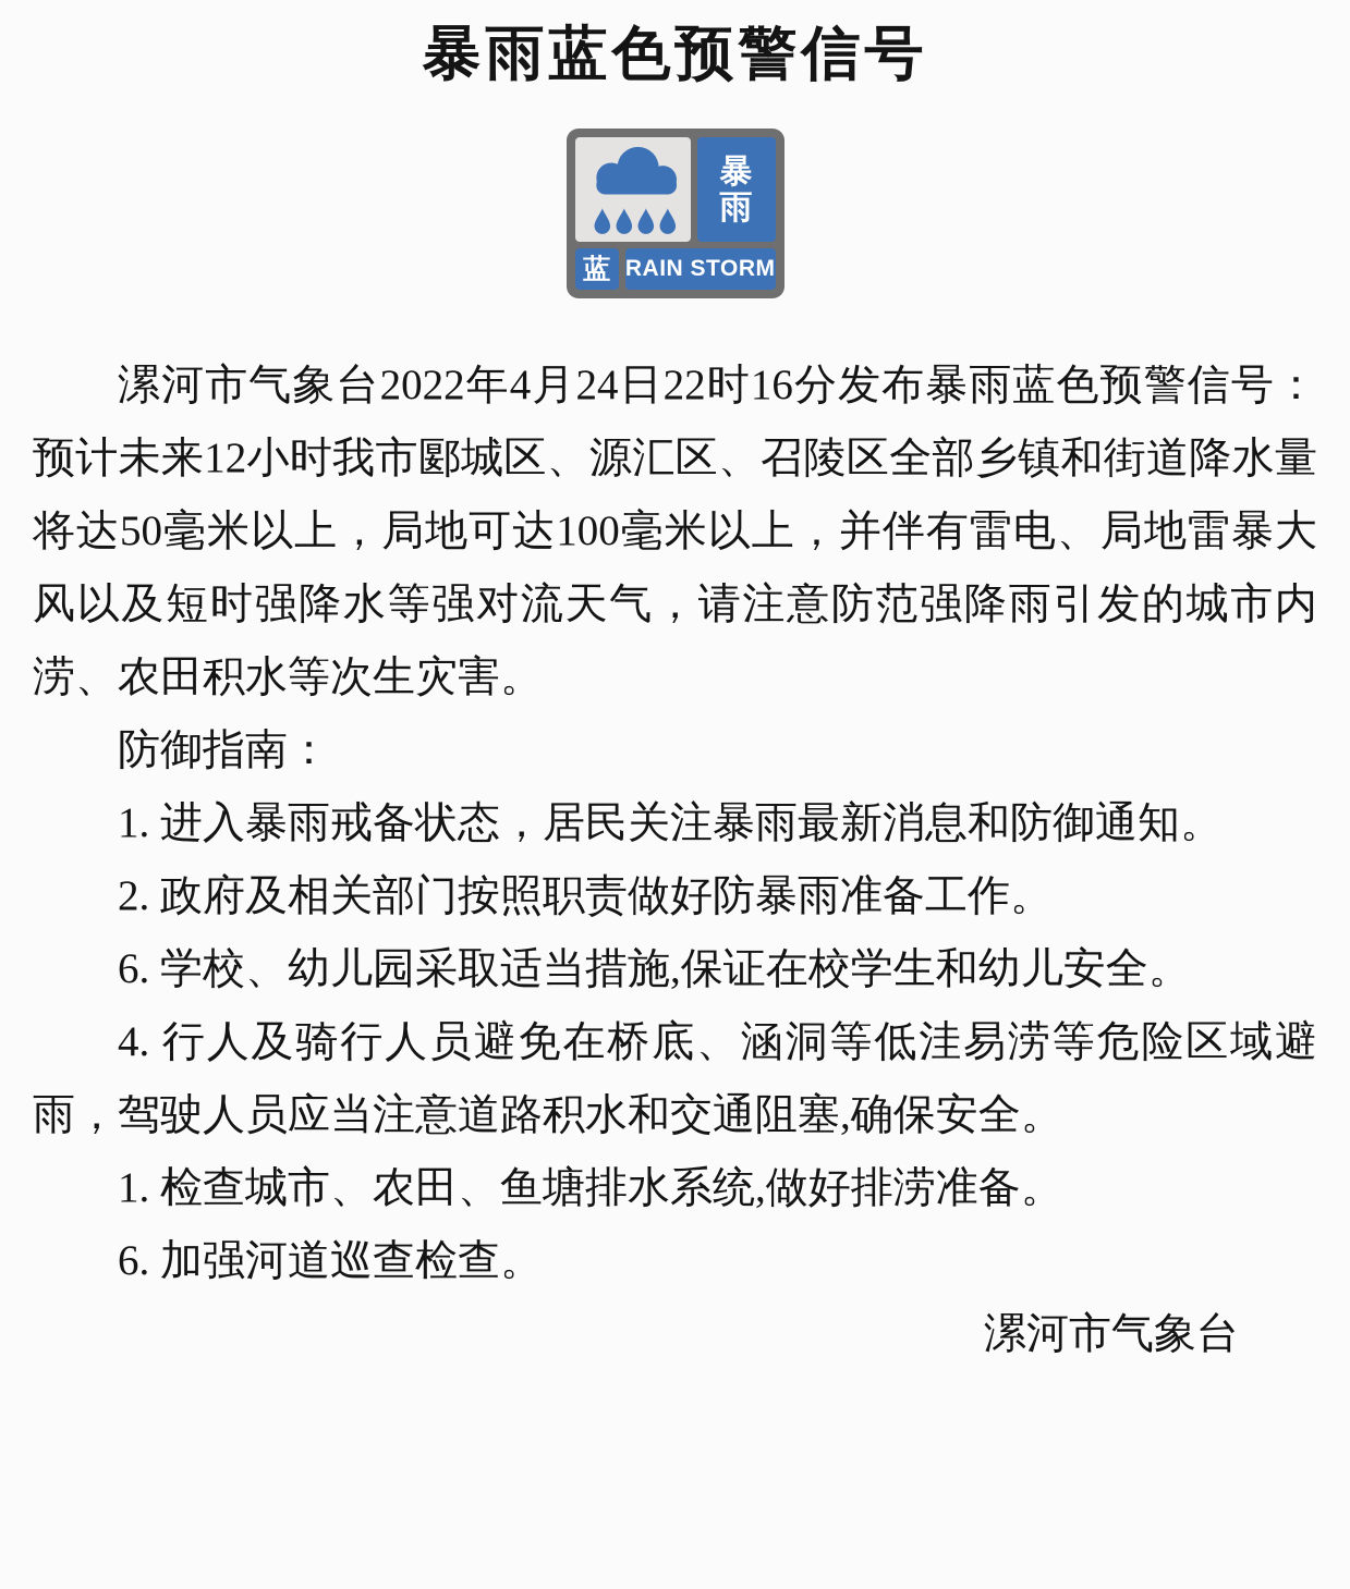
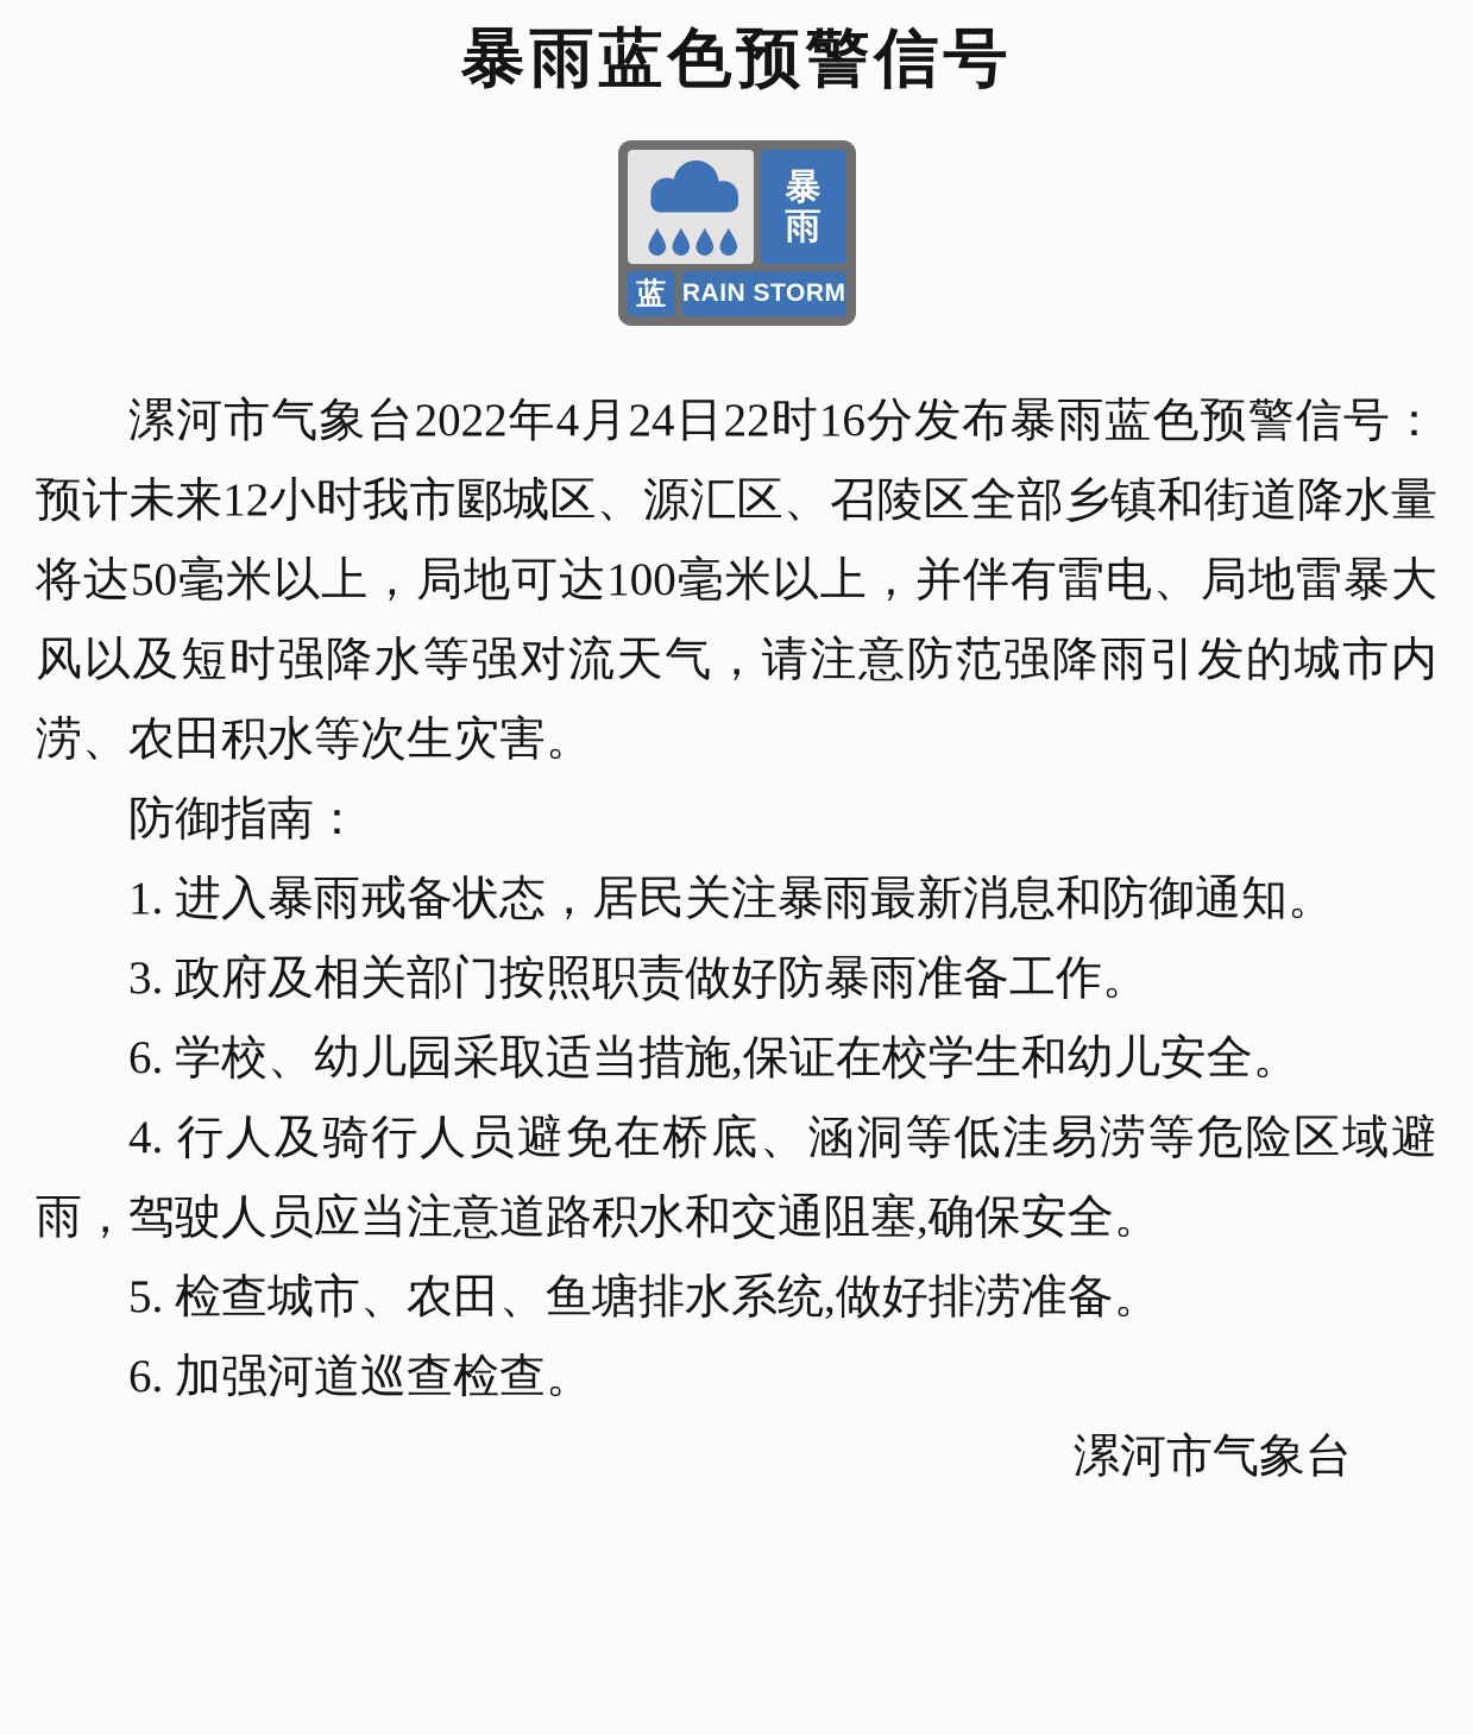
  暴雨蓝色预警信号
  暴
  雨
  蓝
  RAIN STORM
  漯河市气象台2022年4月24日22时16分发布暴雨蓝色预警信号：预计未来12小时我市郾城区、源汇区、召陵区全部乡镇和街道降水量将达50毫米以上，局地可达100毫米以上，并伴有雷电、局地雷暴大风以及短时强降水等强对流天气，请注意防范强降雨引发的城市内涝、农田积水等次生灾害。
  防御指南：
  1. 进入暴雨戒备状态，居民关注暴雨最新消息和防御通知。
- 2. 政府及相关部门按照职责做好防暴雨准备工作。
+ 3. 政府及相关部门按照职责做好防暴雨准备工作。
  6. 学校、幼儿园采取适当措施,保证在校学生和幼儿安全。
  4. 行人及骑行人员避免在桥底、涵洞等低洼易涝等危险区域避雨，驾驶人员应当注意道路积水和交通阻塞,确保安全。
- 1. 检查城市、农田、鱼塘排水系统,做好排涝准备。
+ 5. 检查城市、农田、鱼塘排水系统,做好排涝准备。
  6. 加强河道巡查检查。
  漯河市气象台
